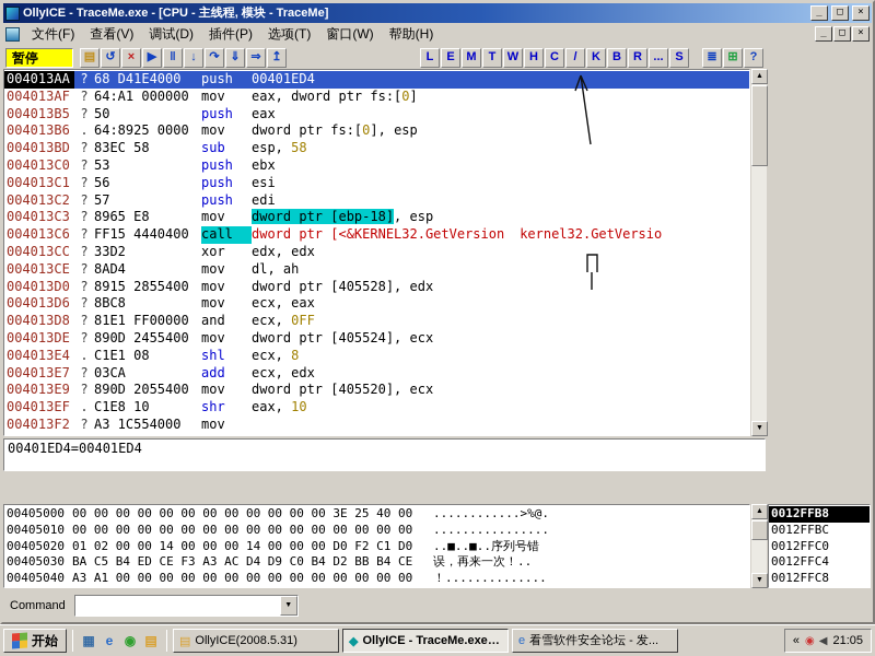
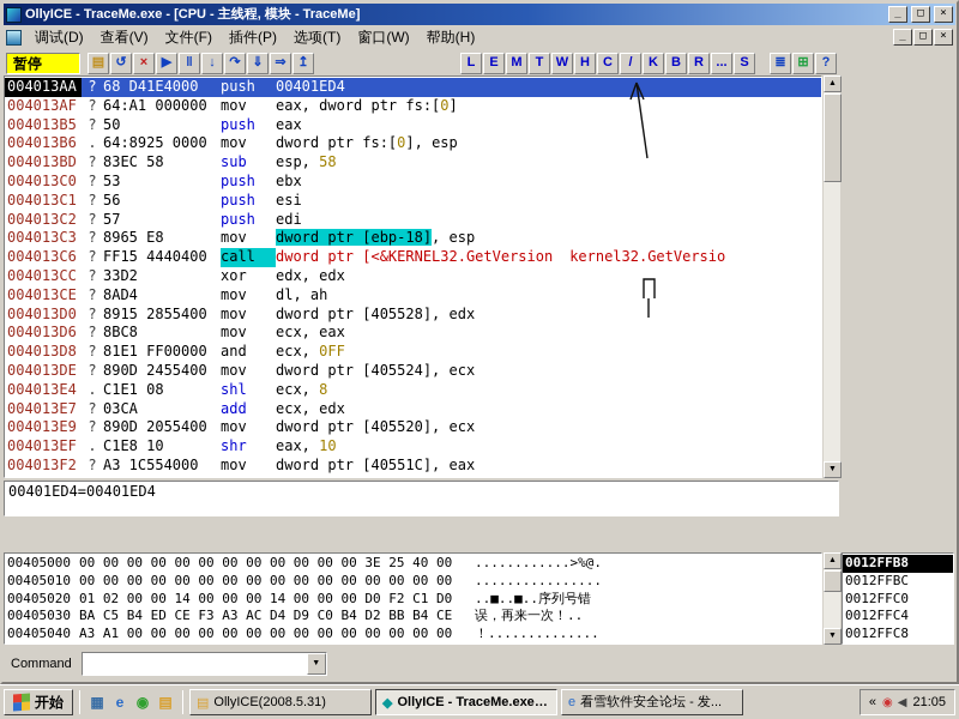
  OllyICE - TraceMe.exe - [CPU - 主线程, 模块 - TraceMe]
  _
  □
  ×
- 文件(F)
+ 调试(D)
  查看(V)
- 调试(D)
+ 文件(F)
  插件(P)
  选项(T)
  窗口(W)
  帮助(H)
  _
  □
  ×
  暂停
  ▤
  ↺
  ×
  ▶
  ‖
  ↓
  ↷
  ⇓
  ⇒
  ↥
  L
  E
  M
  T
  W
  H
  C
  /
  K
  B
  R
  ...
  S
  ≣
  ⊞
  ?
  004013AA
  ?
  68 D41E4000
  push
  00401ED4
  004013AF
  ?
  64:A1 000000
  mov
  eax, dword ptr fs:[0]
  004013B5
  ?
  50
  push
  eax
  004013B6
  .
  64:8925 0000
  mov
  dword ptr fs:[0], esp
  004013BD
  ?
  83EC 58
  sub
  esp, 58
  004013C0
  ?
  53
  push
  ebx
  004013C1
  ?
  56
  push
  esi
  004013C2
  ?
  57
  push
  edi
  004013C3
  ?
  8965 E8
  mov
  dword ptr [ebp-18], esp
  004013C6
  ?
  FF15 4440400
  call
  dword ptr [<&KERNEL32.GetVersion
  kernel32.GetVersio
  004013CC
  ?
  33D2
  xor
  edx, edx
  004013CE
  ?
  8AD4
  mov
  dl, ah
  004013D0
  ?
  8915 2855400
  mov
  dword ptr [405528], edx
  004013D6
  ?
  8BC8
  mov
  ecx, eax
  004013D8
  ?
  81E1 FF00000
  and
  ecx, 0FF
  004013DE
  ?
  890D 2455400
  mov
  dword ptr [405524], ecx
  004013E4
  .
  C1E1 08
  shl
  ecx, 8
  004013E7
  ?
  03CA
  add
  ecx, edx
  004013E9
  ?
  890D 2055400
  mov
  dword ptr [405520], ecx
  004013EF
  .
  C1E8 10
  shr
  eax, 10
  004013F2
  ?
  A3 1C554000
  mov
+ dword ptr [40551C], eax
  00401ED4=00401ED4
  00405000
  00 00 00 00 00 00 00 00 00 00 00 00 3E 25 40 00
  ............>%@.
  00405010
  00 00 00 00 00 00 00 00 00 00 00 00 00 00 00 00
  ................
  00405020
  01 02 00 00 14 00 00 00 14 00 00 00 D0 F2 C1 D0
  ..■..■..序列号错
  00405030
  BA C5 B4 ED CE F3 A3 AC D4 D9 C0 B4 D2 BB B4 CE
  误，再来一次！..
  00405040
  A3 A1 00 00 00 00 00 00 00 00 00 00 00 00 00 00
  ！..............
  0012FFB8
  0012FFBC
  0012FFC0
  0012FFC4
  0012FFC8
  Command
  开始
  ▦
  e
  ◉
  ▤
  ▤
  OllyICE(2008.5.31)
  ◆
  OllyICE - TraceMe.exe - .
  e
  看雪软件安全论坛 - 发...
  «
  ◉
  ◀
  21:05
